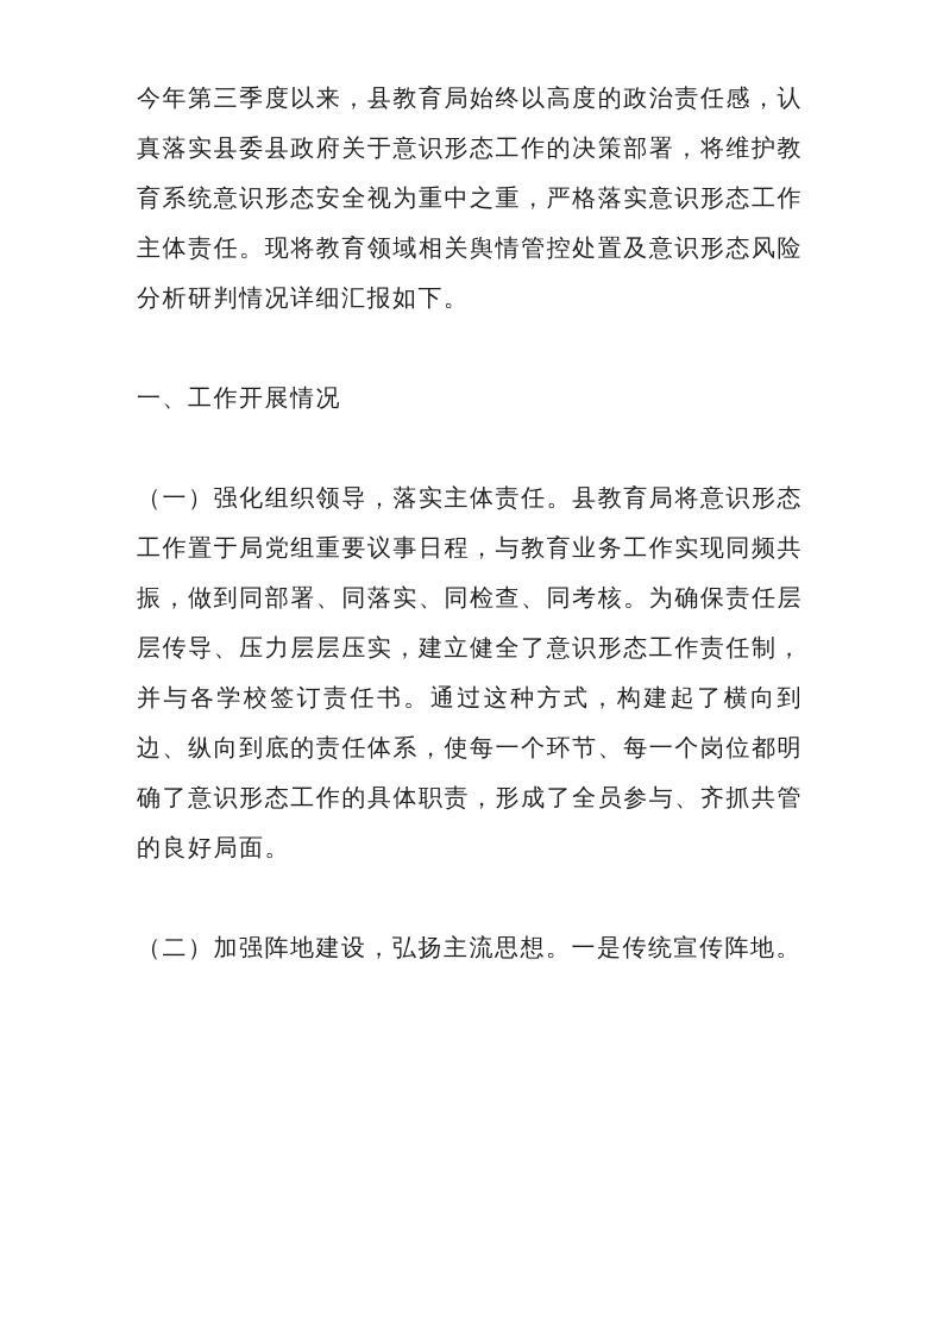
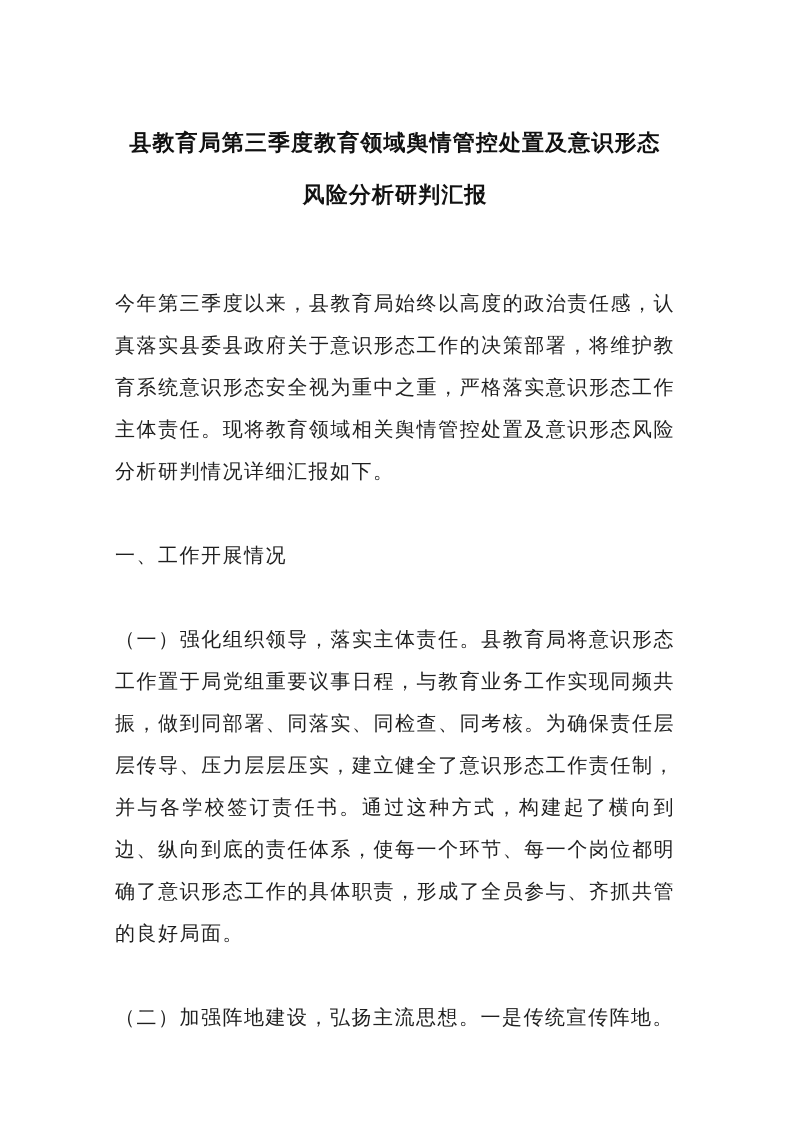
+ 县教育局第三季度教育领域舆情管控处置及意识形态风险分析研判汇报
  今年第三季度以来，县教育局始终以高度的政治责任感，认真落实县委县政府关于意识形态工作的决策部署，将维护教育系统意识形态安全视为重中之重，严格落实意识形态工作主体责任。现将教育领域相关舆情管控处置及意识形态风险分析研判情况详细汇报如下。
  一、工作开展情况
  （一）强化组织领导，落实主体责任。县教育局将意识形态工作置于局党组重要议事日程，与教育业务工作实现同频共振，做到同部署、同落实、同检查、同考核。为确保责任层层传导、压力层层压实，建立健全了意识形态工作责任制，并与各学校签订责任书。通过这种方式，构建起了横向到边、纵向到底的责任体系，使每一个环节、每一个岗位都明确了意识形态工作的具体职责，形成了全员参与、齐抓共管的良好局面。
  （二）加强阵地建设，弘扬主流思想。一是传统宣传阵地。
